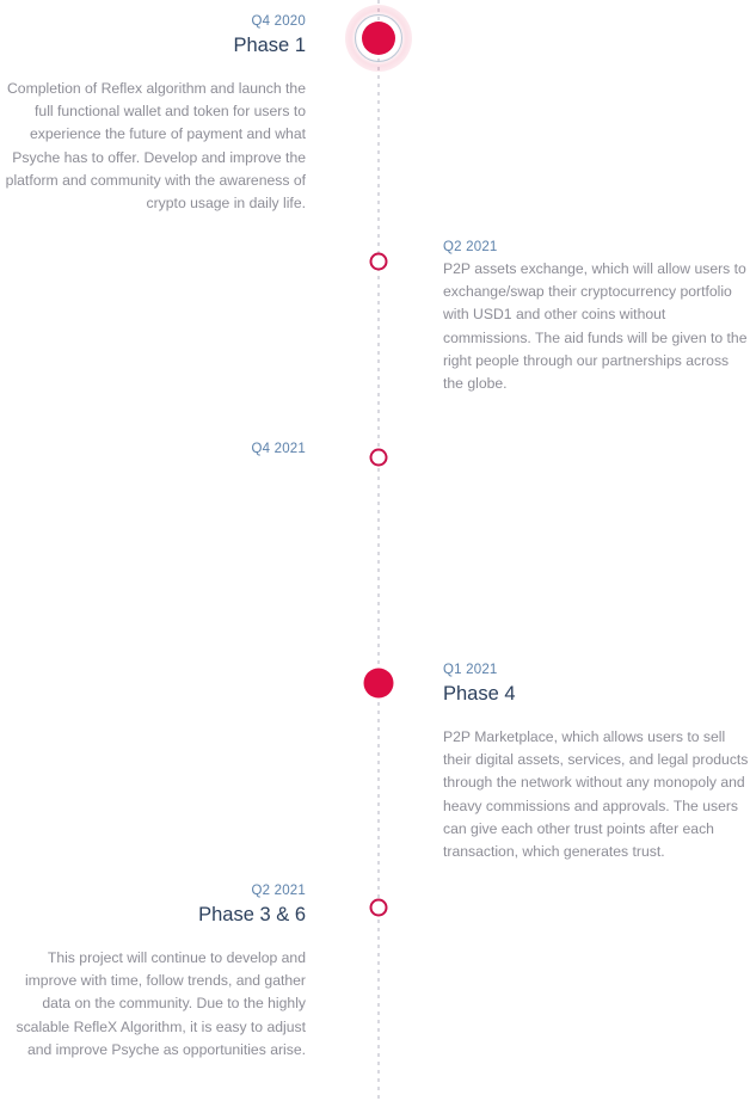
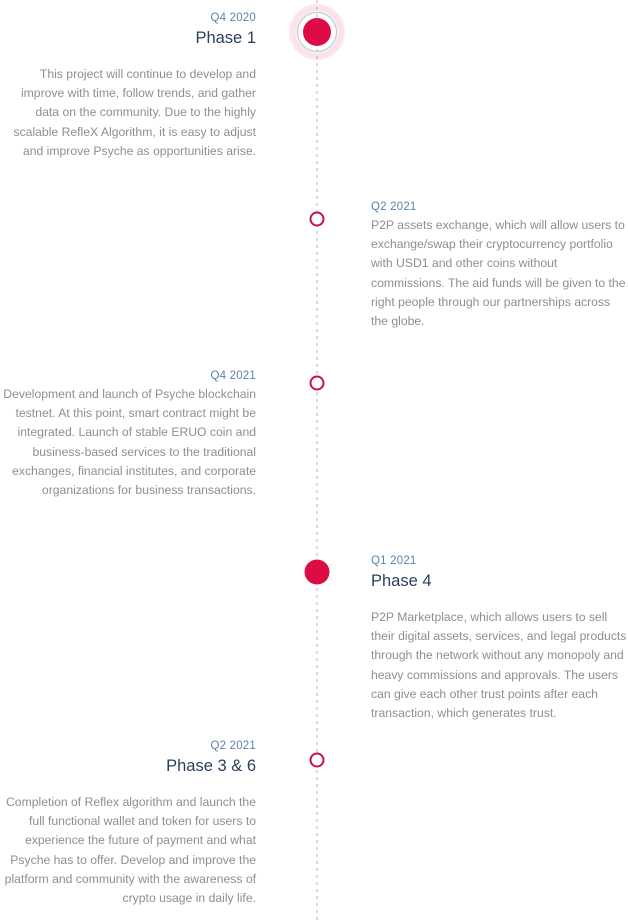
  Q4 2020
  Phase 1
- Completion of Reflex algorithm and launch the full functional wallet and token for users to experience the future of payment and what Psyche has to offer. Develop and improve the platform and community with the awareness of crypto usage in daily life.
+ This project will continue to develop and improve with time, follow trends, and gather data on the community. Due to the highly scalable RefleX Algorithm, it is easy to adjust and improve Psyche as opportunities arise.
  Q2 2021
  P2P assets exchange, which will allow users to exchange/swap their cryptocurrency portfolio with USD1 and other coins without commissions. The aid funds will be given to the right people through our partnerships across the globe.
  Q4 2021
+ Development and launch of Psyche blockchain testnet. At this point, smart contract might be integrated. Launch of stable ERUO coin and business-based services to the traditional exchanges, financial institutes, and corporate organizations for business transactions.
  Q1 2021
  Phase 4
  P2P Marketplace, which allows users to sell their digital assets, services, and legal products through the network without any monopoly and heavy commissions and approvals. The users can give each other trust points after each transaction, which generates trust.
  Q2 2021
  Phase 3 & 6
- This project will continue to develop and improve with time, follow trends, and gather data on the community. Due to the highly scalable RefleX Algorithm, it is easy to adjust and improve Psyche as opportunities arise.
+ Completion of Reflex algorithm and launch the full functional wallet and token for users to experience the future of payment and what Psyche has to offer. Develop and improve the platform and community with the awareness of crypto usage in daily life.
